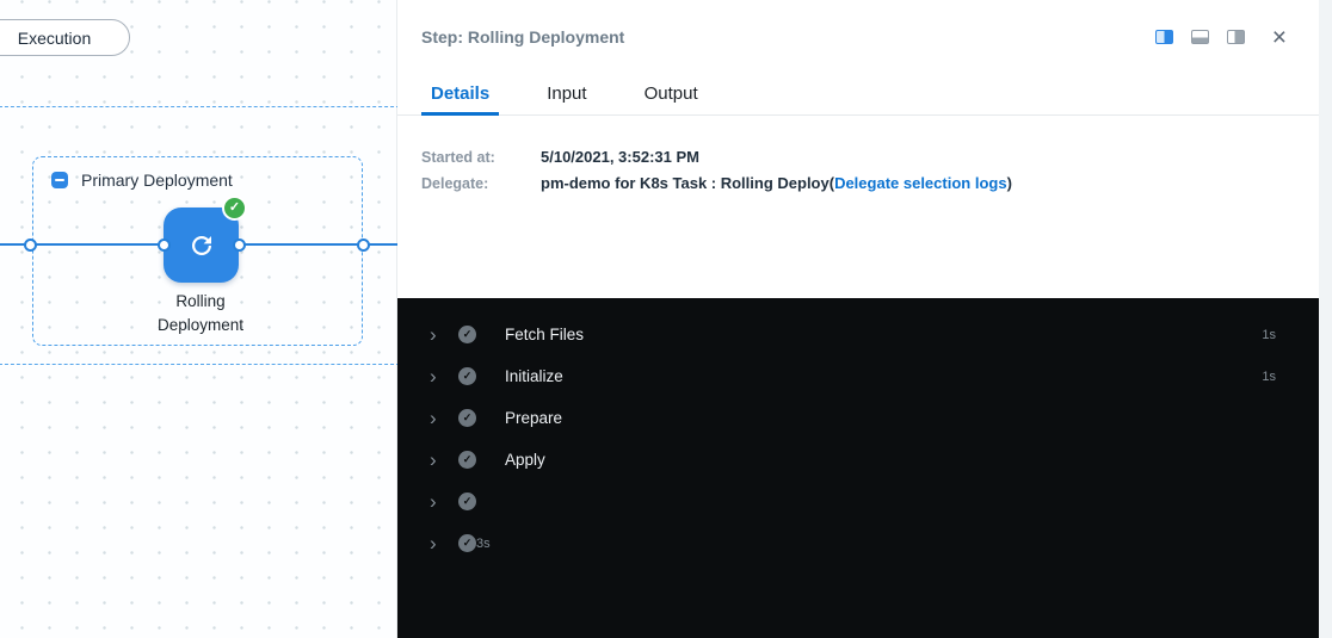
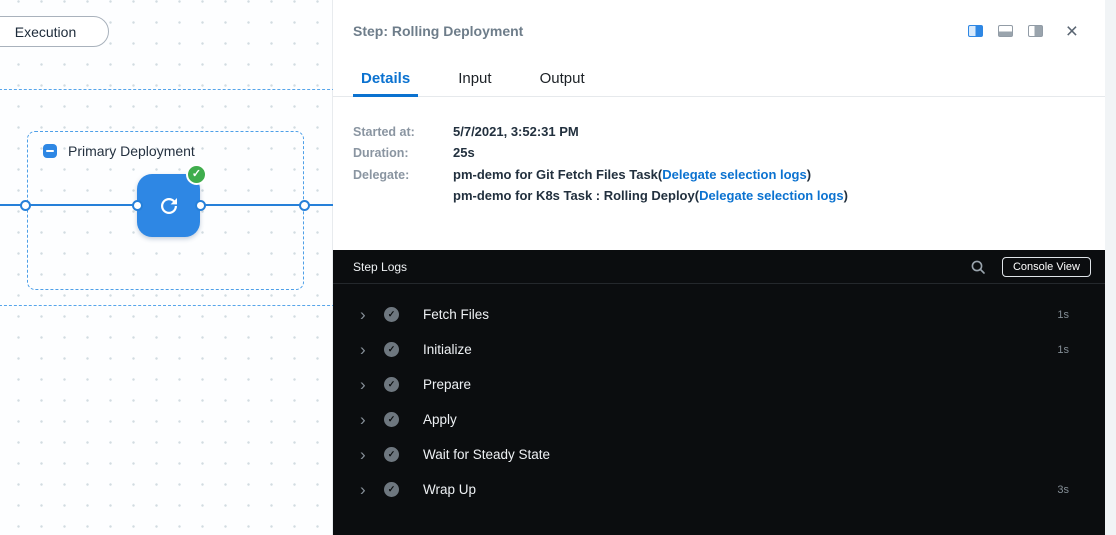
  Execution
  Primary Deployment
  ✓
- Rolling
- Deployment
  Step: Rolling Deployment
  ×
  Details
  Input
  Output
  Started at:
- 5/10/2021, 3:52:31 PM
+ 5/7/2021, 3:52:31 PM
+ Duration:
+ 25s
  Delegate:
+ pm-demo for Git Fetch Files Task(Delegate selection logs)
  pm-demo for K8s Task : Rolling Deploy(Delegate selection logs)
+ Step Logs
+ Console View
  ›
  ✓
  Fetch Files
  1s
  ›
  ✓
  Initialize
  1s
  ›
  ✓
  Prepare
  ›
  ✓
  Apply
  ›
  ✓
+ Wait for Steady State
  ›
  ✓
+ Wrap Up
  3s
